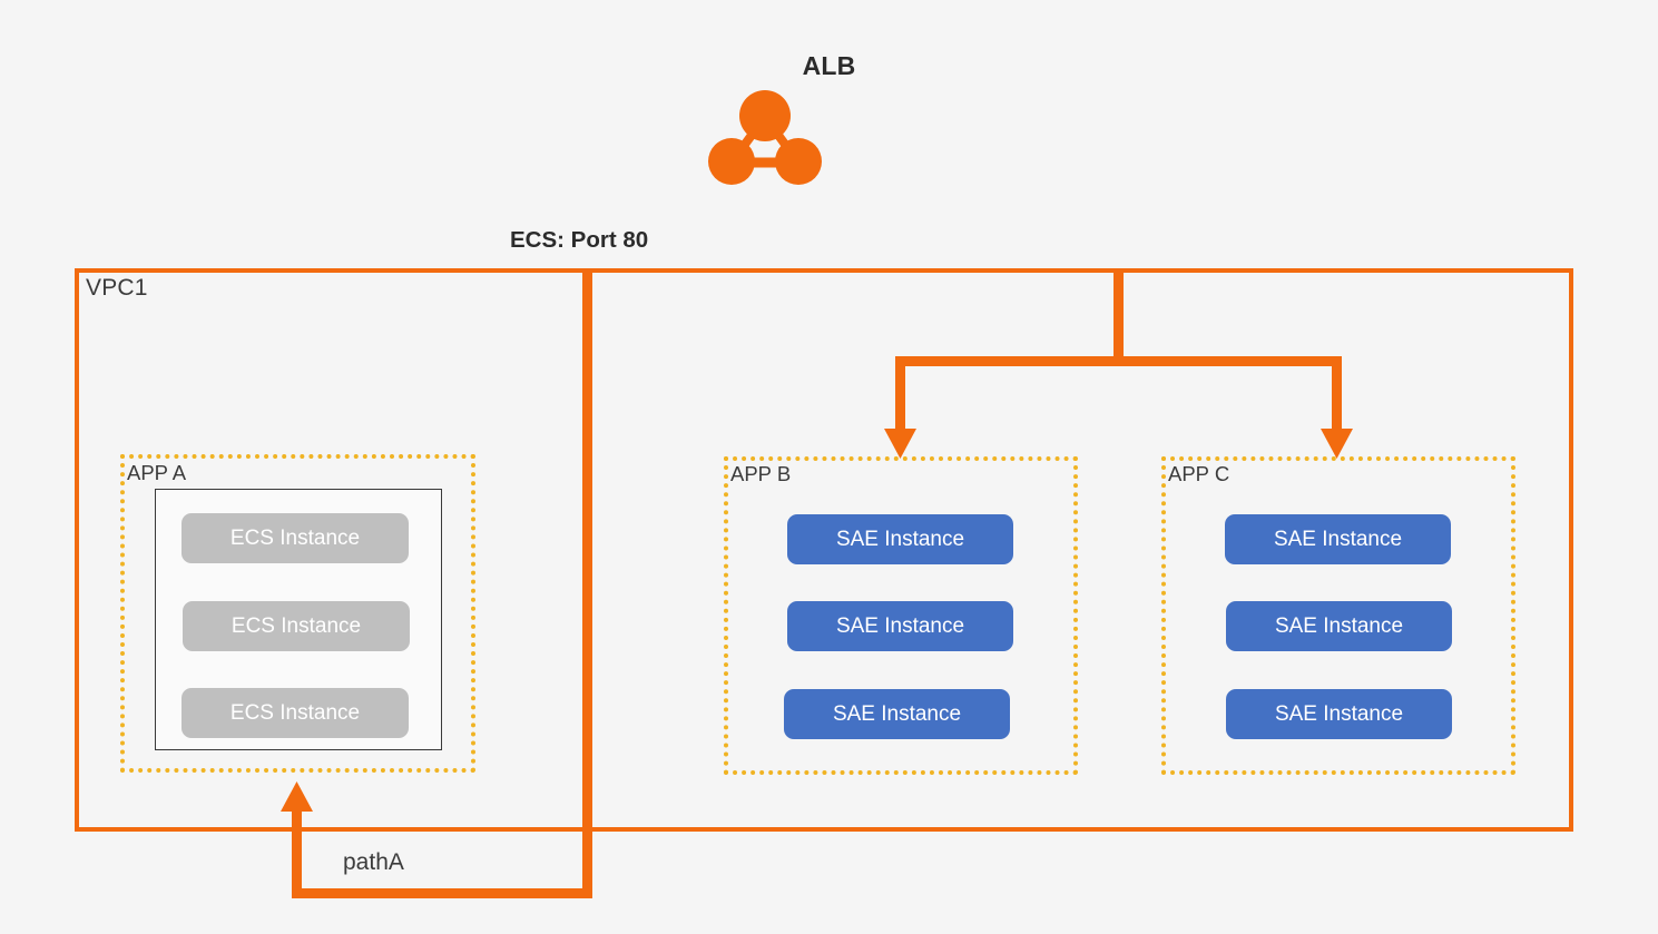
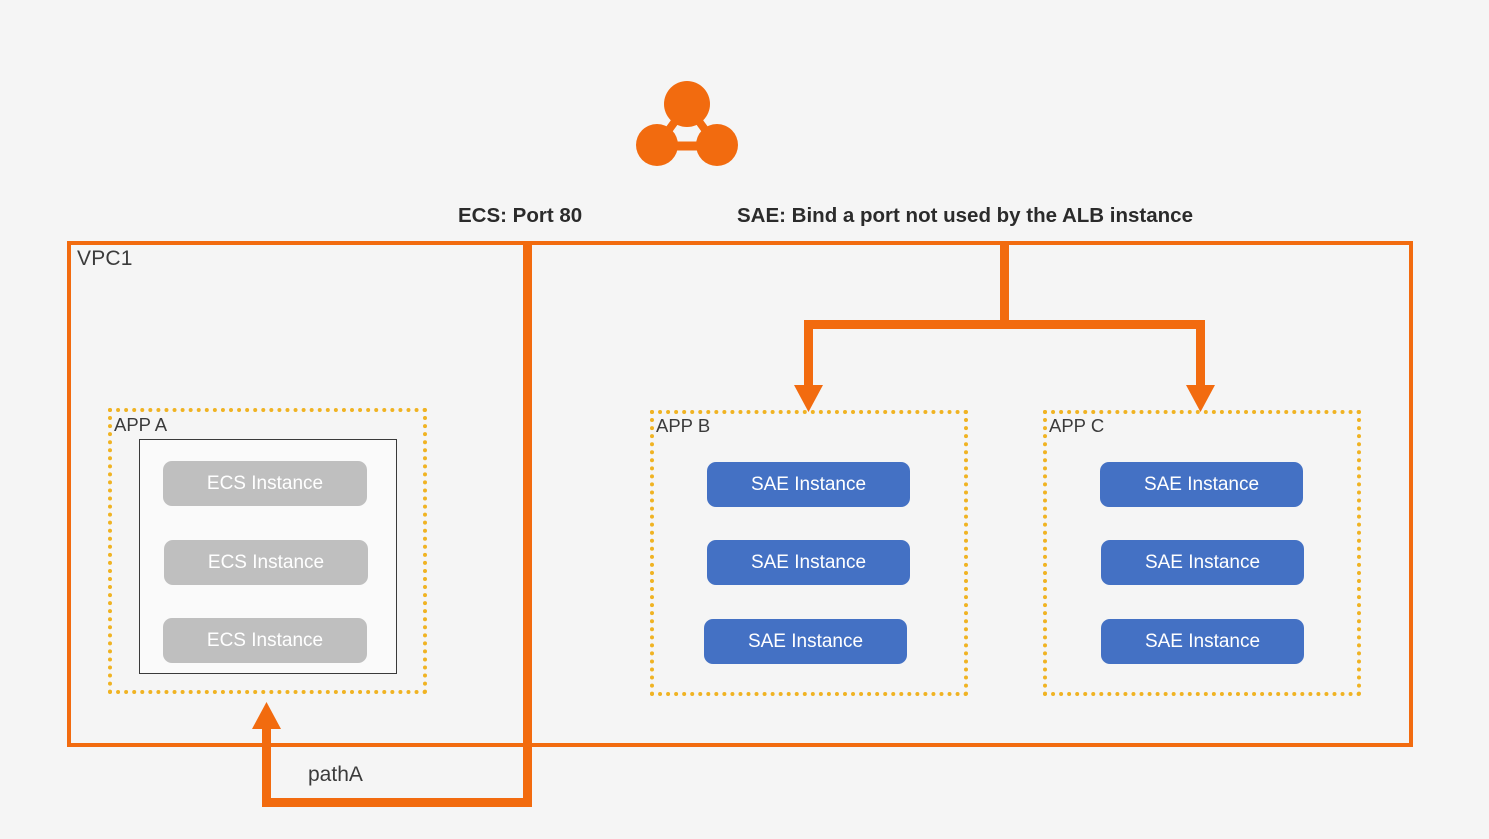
- ALB
  ECS: Port 80
+ SAE: Bind a port not used by the ALB instance
  VPC1
  APP A
  ECS Instance
  ECS Instance
  ECS Instance
  APP B
  SAE Instance
  SAE Instance
  SAE Instance
  APP C
  SAE Instance
  SAE Instance
  SAE Instance
  pathA
